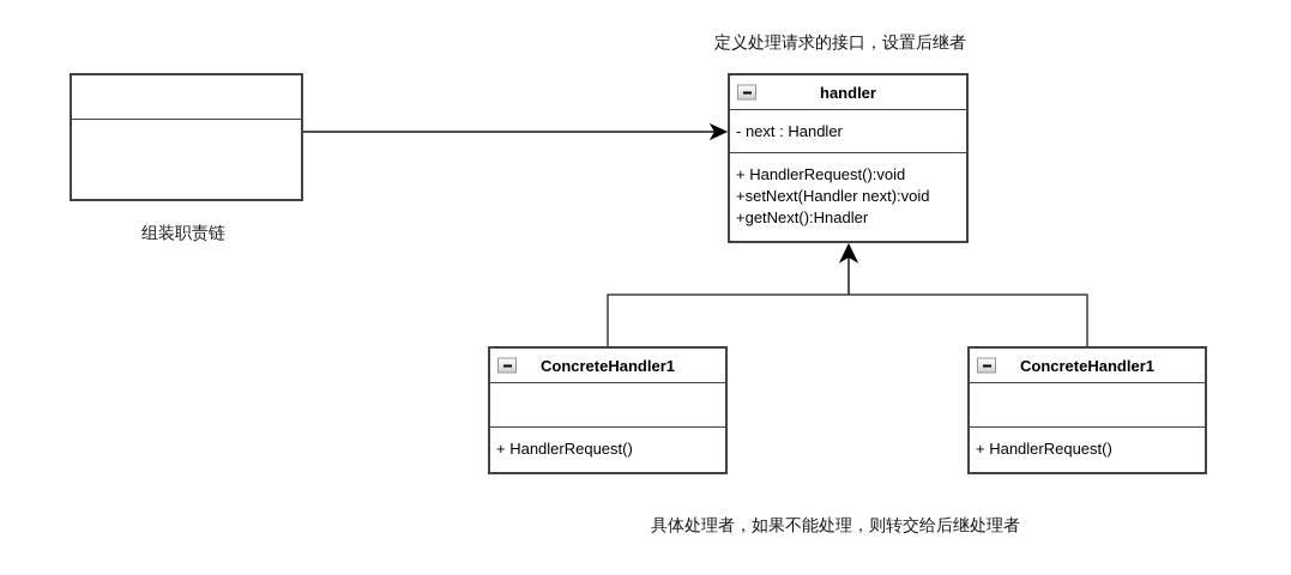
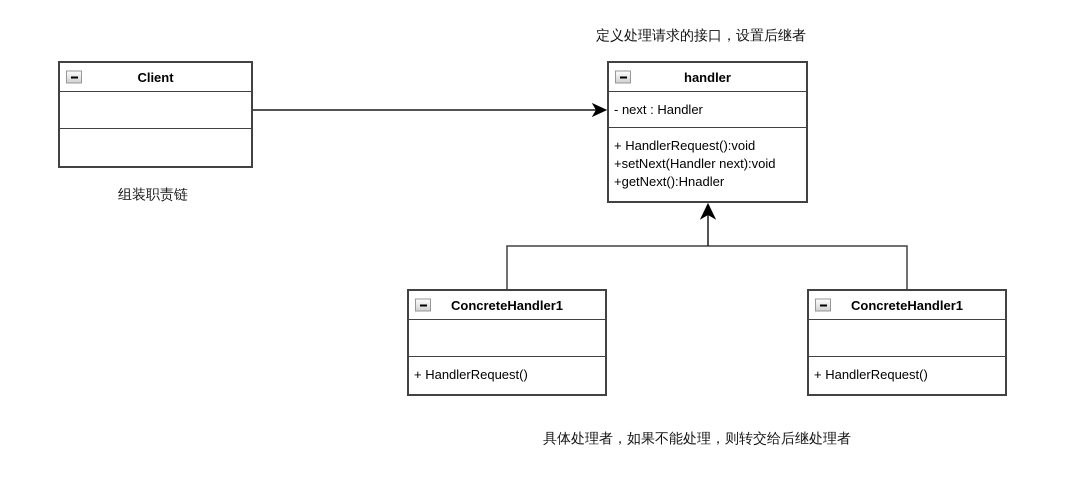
  定义处理请求的接口，设置后继者
+ Client
  组装职责链
  handler
  - next : Handler
  + HandlerRequest():void
  +setNext(Handler next):void
  +getNext():Hnadler
  ConcreteHandler1
  + HandlerRequest()
  ConcreteHandler1
  + HandlerRequest()
  具体处理者，如果不能处理，则转交给后继处理者
